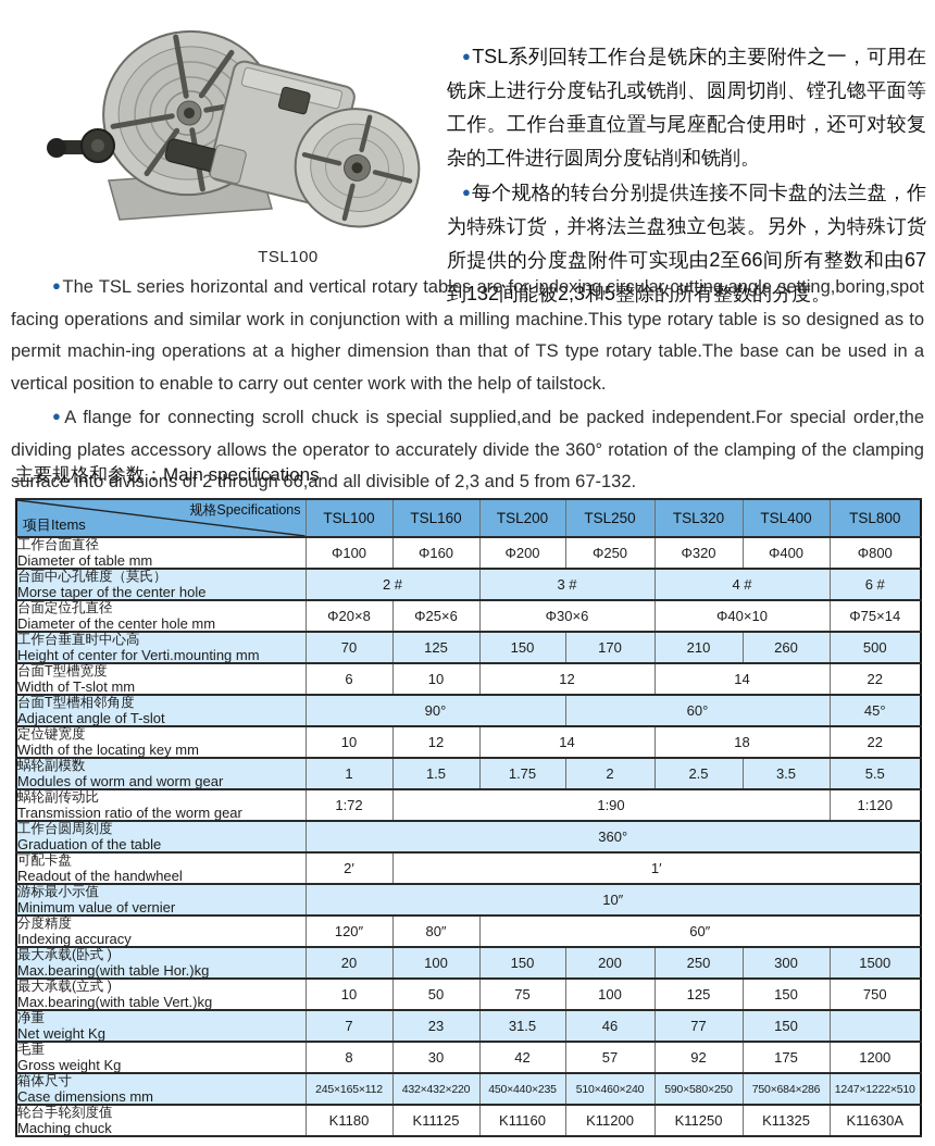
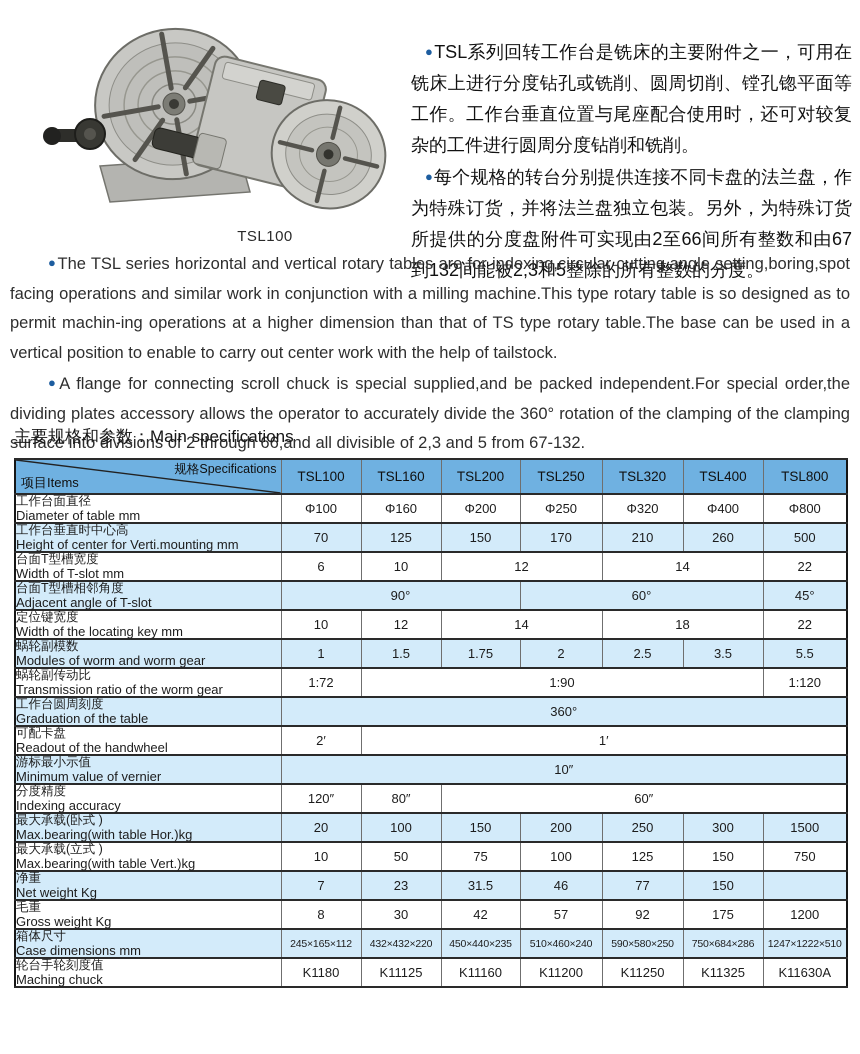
  TSL100
  ●TSL系列回转工作台是铣床的主要附件之一，可用在铣床上进行分度钻孔或铣削、圆周切削、镗孔锪平面等工作。工作台垂直位置与尾座配合使用时，还可对较复杂的工件进行圆周分度钻削和铣削。
  ●每个规格的转台分别提供连接不同卡盘的法兰盘，作为特殊订货，并将法兰盘独立包装。另外，为特殊订货所提供的分度盘附件可实现由2至66间所有整数和由67到132间能被2,3和5整除的所有整数的分度。
  ●The TSL series horizontal and vertical rotary tables are for indexing,circular cutting,angle setting,boring,spot facing operations and similar work in conjunction with a milling machine.This type rotary table is so designed as to permit machin-ing operations at a higher dimension than that of TS type rotary table.The base can be used in a vertical position to enable to carry out center work with the help of tailstock.
  ●A flange for connecting scroll chuck is special supplied,and be packed independent.For special order,the dividing plates accessory allows the operator to accurately divide the 360° rotation of the clamping of the clamping surface into divisions of 2 through 66,and all divisible of 2,3 and 5 from 67-132.
  主要规格和参数：Main specifications
  规格Specifications 项目Items	TSL100	TSL160	TSL200	TSL250	TSL320	TSL400	TSL800
  工作台面直径Diameter of table mm	Φ100	Φ160	Φ200	Φ250	Φ320	Φ400	Φ800
- 台面中心孔锥度（莫氏）Morse taper of the center hole	2 #	3 #	4 #	6 #
- 台面定位孔直径Diameter of the center hole mm	Φ20×8	Φ25×6	Φ30×6	Φ40×10	Φ75×14
  工作台垂直时中心高Height of center for Verti.mounting mm	70	125	150	170	210	260	500
  台面T型槽宽度Width of T-slot mm	6	10	12	14	22
  台面T型槽相邻角度Adjacent angle of T-slot	90°	60°	45°
  定位键宽度Width of the locating key mm	10	12	14	18	22
  蜗轮副模数Modules of worm and worm gear	1	1.5	1.75	2	2.5	3.5	5.5
  蜗轮副传动比Transmission ratio of the worm gear	1:72	1:90	1:120
  工作台圆周刻度Graduation of the table	360°
  可配卡盘Readout of the handwheel	2′	1′
  游标最小示值Minimum value of vernier	10″
  分度精度Indexing accuracy	120″	80″	60″
  最大承载(卧式 )Max.bearing(with table Hor.)kg	20	100	150	200	250	300	1500
  最大承载(立式 )Max.bearing(with table Vert.)kg	10	50	75	100	125	150	750
  净重Net weight Kg	7	23	31.5	46	77	150
  毛重Gross weight Kg	8	30	42	57	92	175	1200
  箱体尺寸Case dimensions mm	245×165×112	432×432×220	450×440×235	510×460×240	590×580×250	750×684×286	1247×1222×510
  轮台手轮刻度值Maching chuck	K1180	K11125	K11160	K11200	K11250	K11325	K11630A
